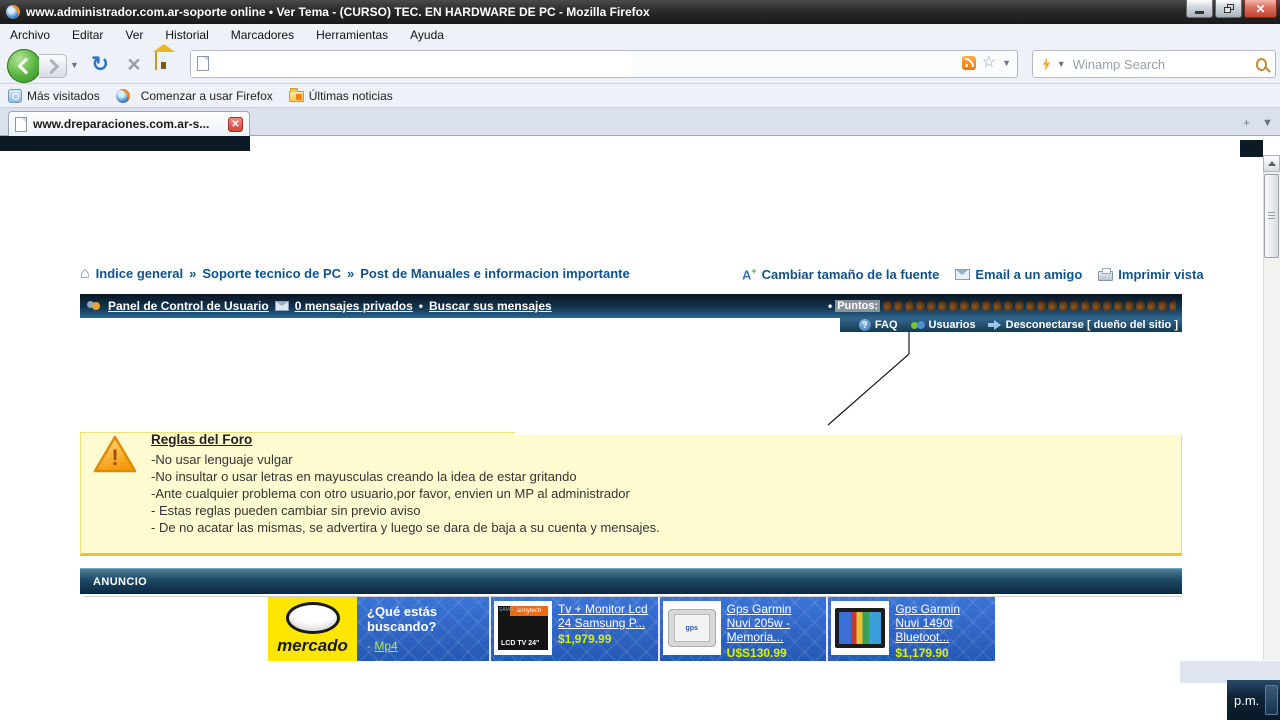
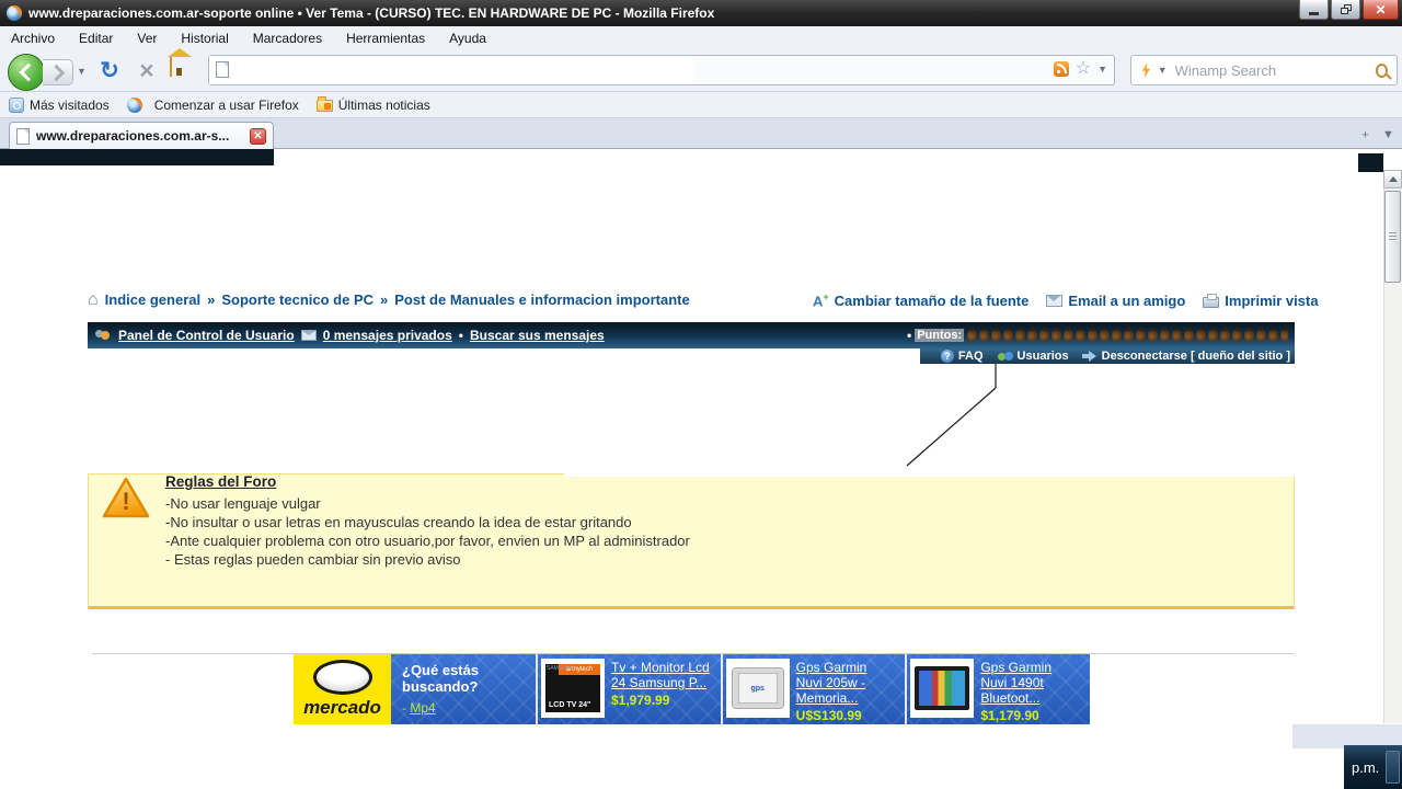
- www.administrador.com.ar-soporte online • Ver Tema - (CURSO) TEC. EN HARDWARE DE PC - Mozilla Firefox
+ www.dreparaciones.com.ar-soporte online • Ver Tema - (CURSO) TEC. EN HARDWARE DE PC - Mozilla Firefox
  ✕
  Archivo
  Editar
  Ver
  Historial
  Marcadores
  Herramientas
  Ayuda
  ▼
  ↻
  ×
  ☆
  ▼
  ▼
  Winamp Search
  Más visitados
  Comenzar a usar Firefox
  Últimas noticias
  www.dreparaciones.com.ar-s...
  ✕
  ＋
  ▼
  ⌂
  Indice general
  »
  Soporte tecnico de PC
  »
  Post de Manuales e informacion importante
  A+
  Cambiar tamaño de la fuente
  Email a un amigo
  Imprimir vista
  Panel de Control de Usuario
  0 mensajes privados
  •
  Buscar sus mensajes
  •
  Puntos:
  ?
  FAQ
  Usuarios
  Desconectarse [ dueño del sitio ]
  !
  Reglas del Foro
  -No usar lenguaje vulgar
  -No insultar o usar letras en mayusculas creando la idea de estar gritando
  -Ante cualquier problema con otro usuario,por favor, envien un MP al administrador
  - Estas reglas pueden cambiar sin previo aviso
- - De no acatar las mismas, se advertira y luego se dara de baja a su cuenta y mensajes.
- ANUNCIO
  mercado
  ¿Qué estás buscando?
  - Mp4
  Tv + Monitor Lcd 24 Samsung P...
  $1,979.99
  Gps Garmin Nuvi 205w - Memoria...
  U$S130.99
  Gps Garmin Nuvi 1490t Bluetoot...
  $1,179.90
  p.m.
